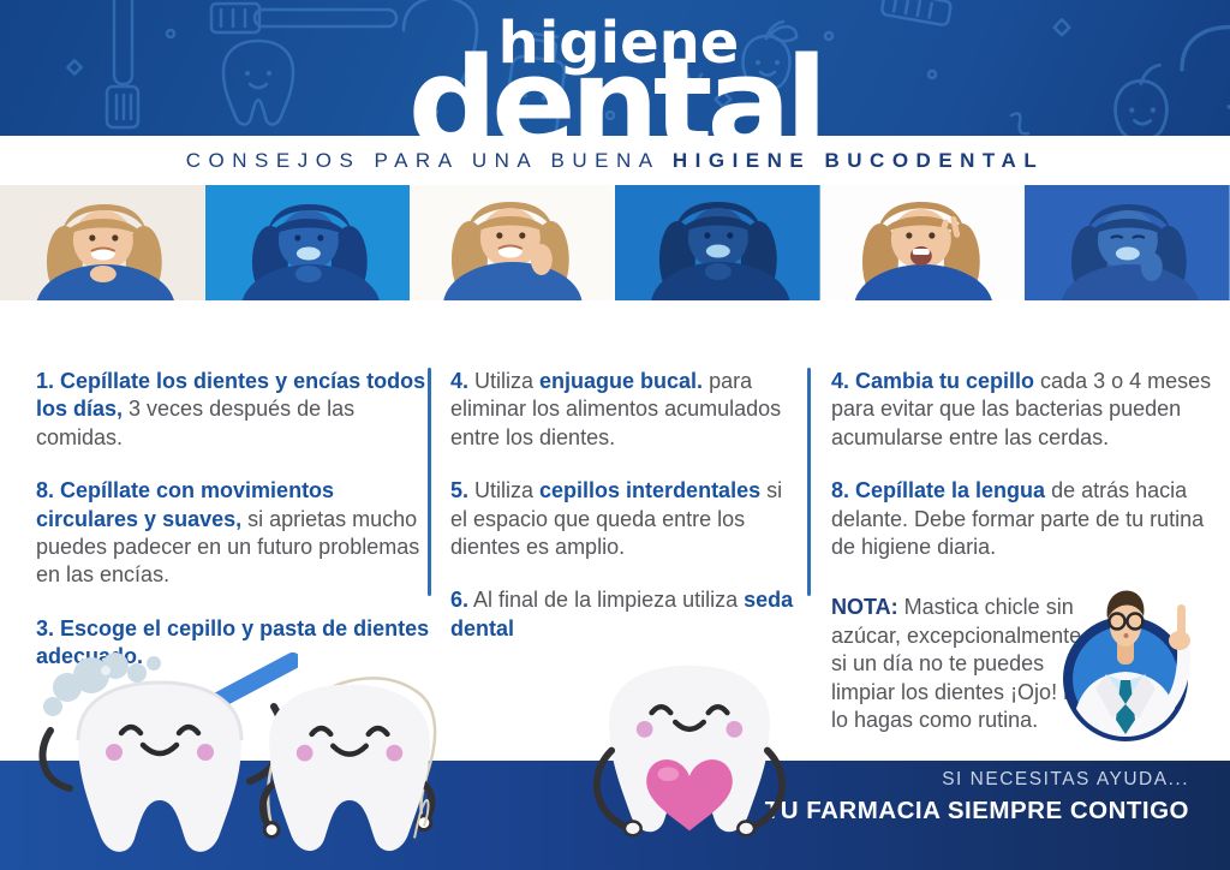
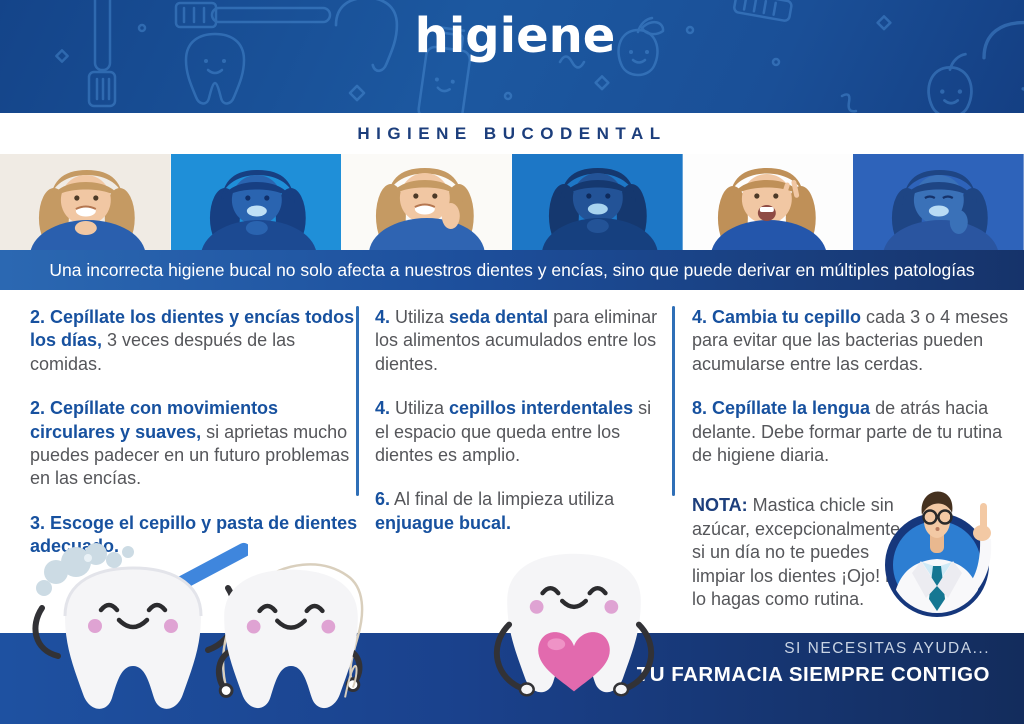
  higiene
- dental
- CONSEJOS PARA UNA BUENA
  HIGIENE BUCODENTAL
+ Una incorrecta higiene bucal no solo afecta a nuestros dientes y encías, sino que puede derivar en múltiples patologías
- 1. Cepíllate los dientes y encías todos los días, 3 veces después de las comidas.
+ 2. Cepíllate los dientes y encías todos los días, 3 veces después de las comidas.
- 8. Cepíllate con movimientos circulares y suaves, si aprietas mucho puedes padecer en un futuro problemas en las encías.
+ 2. Cepíllate con movimientos circulares y suaves, si aprietas mucho puedes padecer en un futuro problemas en las encías.
  3. Escoge el cepillo y pasta de dientes adecuao.
- 4. Utiliza enjuague bucal. para eliminar los alimentos acumulados entre los dientes.
+ 4. Utiliza seda dental para eliminar los alimentos acumulados entre los dientes.
- 5. Utiliza cepillos interdentales si el espacio que queda entre los dientes es amplio.
+ 4. Utiliza cepillos interdentales si el espacio que queda entre los dientes es amplio.
- 6. Al final de la limpieza utiliza seda dental
+ 6. Al final de la limpieza utiliza enjuague bucal.
  4. Cambia tu cepillo cada 3 o 4 meses para evitar que las bacterias pueden acumularse entre las cerdas.
  8. Cepíllate la lengua de atrás hacia delante. Debe formar parte de tu rutina de higiene diaria.
  NOTA: Mastica chicle sin azúcar, excepcionalmente si un día no te puedes limpiar los dientes ¡Ojo! lo hagas como rutina.
  SI NECESITAS AYUDA...
  U FARMACIA SIEMPRE CONTIGO
